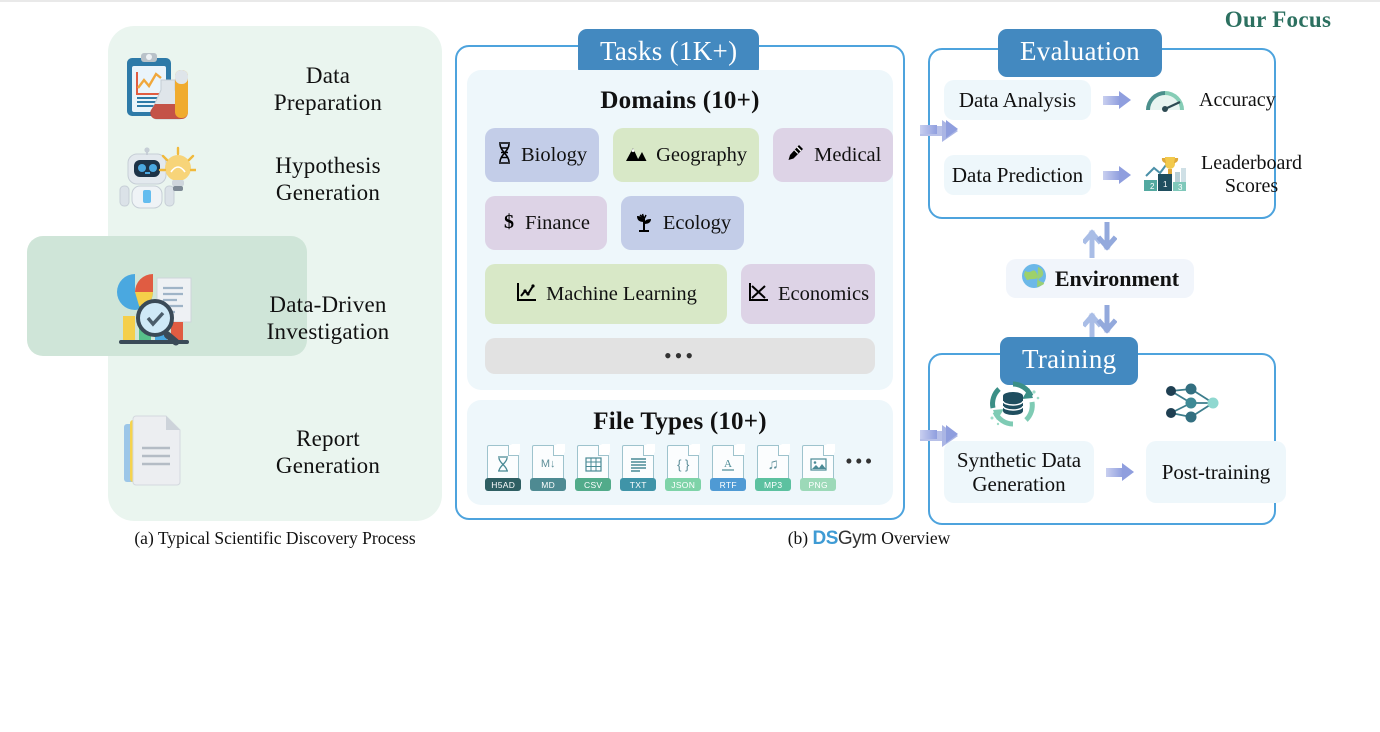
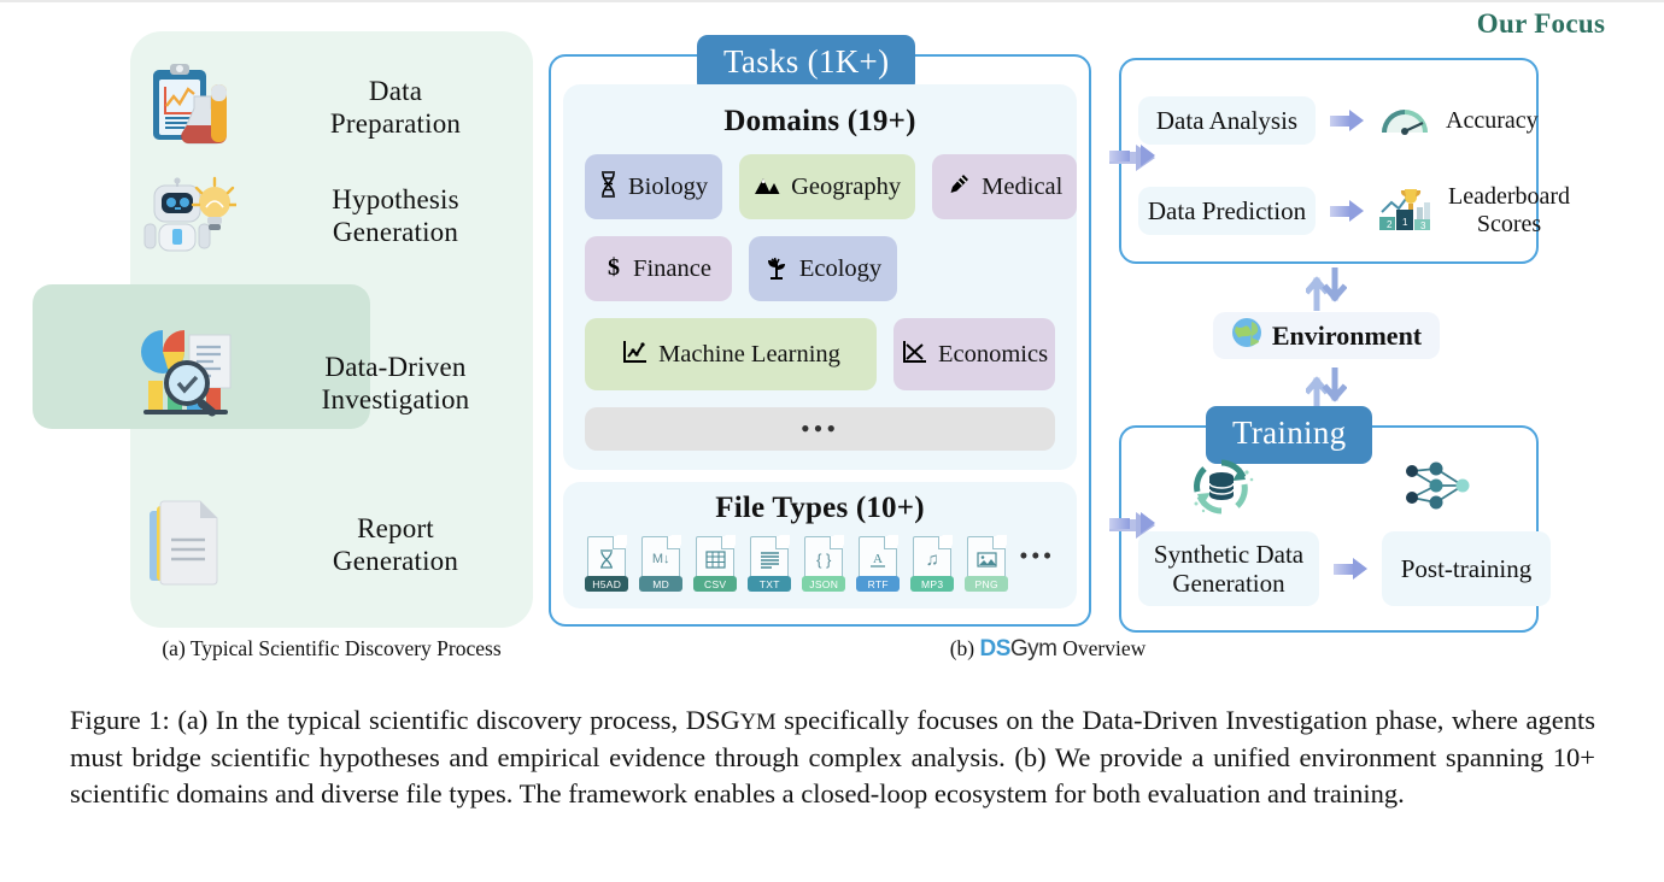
  Our Focus
  Data
  Preparation
  Hypothesis
  Generation
  Data-Driven
  Investigation
  Report
  Generation
  (a) Typical Scientific Discovery Process
  Tasks (1K+)
- Domains (10+)
+ Domains (19+)
  Biology
  Geography
  Medical
  $
  Finance
  Ecology
  Machine Learning
  Economics
  •••
  File Types (10+)
  H5AD
  M↓
  MD
  CSV
  TXT
  { }
  JSON
  A
  RTF
  ♫
  MP3
  PNG
  •••
  (b) DSGym Overview
- Evaluation
  Data Analysis
  Accuracy
  Data Prediction
  2
  1
  3
  Leaderboard
  Scores
  Environment
  Training
  Synthetic Data
  Generation
  Post-training
+ Figure 1: (a) In the typical scientific discovery process, DSGYM specifically focuses on the Data-Driven Investigation phase, where agents must bridge scientific hypotheses and empirical evidence through complex analysis. (b) We provide a unified environment spanning 10+ scientific domains and diverse file types. The framework enables a closed-loop ecosystem for both evaluation and training.
